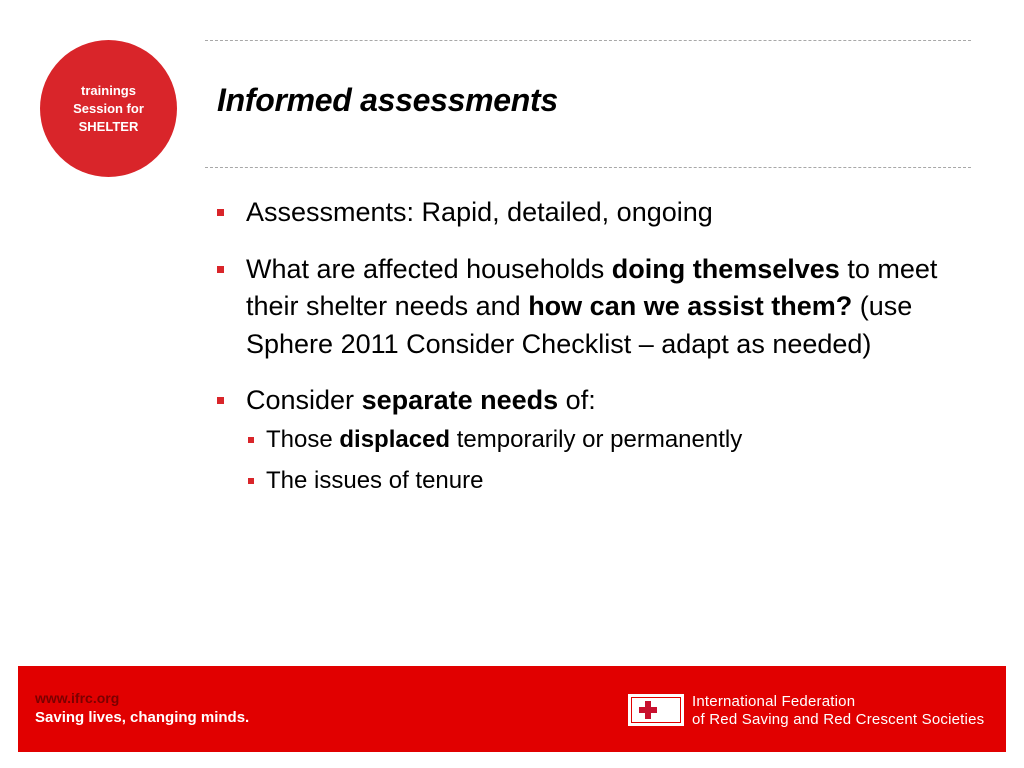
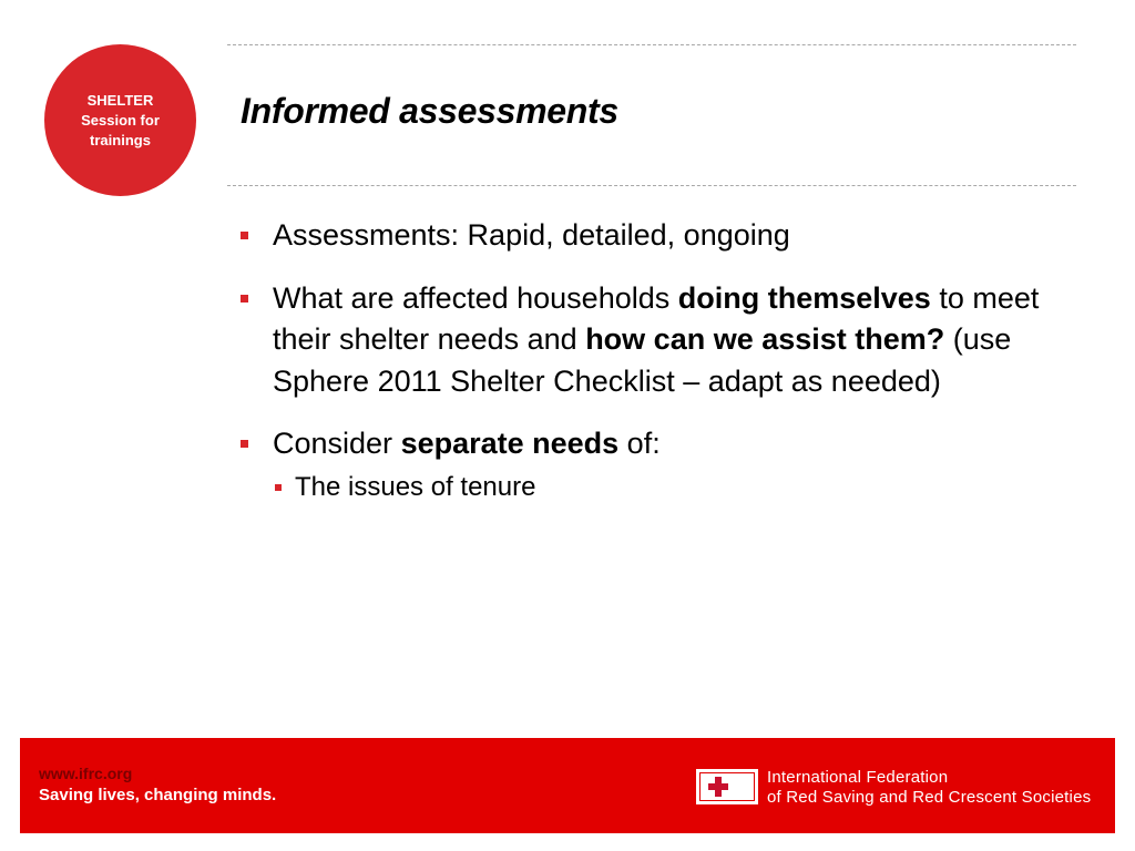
- trainings
+ SHELTER
  Session for
- SHELTER
+ trainings
  Informed assessments
  Assessments: Rapid, detailed, ongoing
- What are affected households doing themselves to meet their shelter needs and how can we assist them? (use Sphere 2011 Consider Checklist – adapt as needed)
+ What are affected households doing themselves to meet their shelter needs and how can we assist them? (use Sphere 2011 Shelter Checklist – adapt as needed)
  Consider separate needs of:
- Those displaced temporarily or permanently
  The issues of tenure
  www.ifrc.org
  Saving lives, changing minds.
  International Federation
  of Red Saving and Red Crescent Societies
